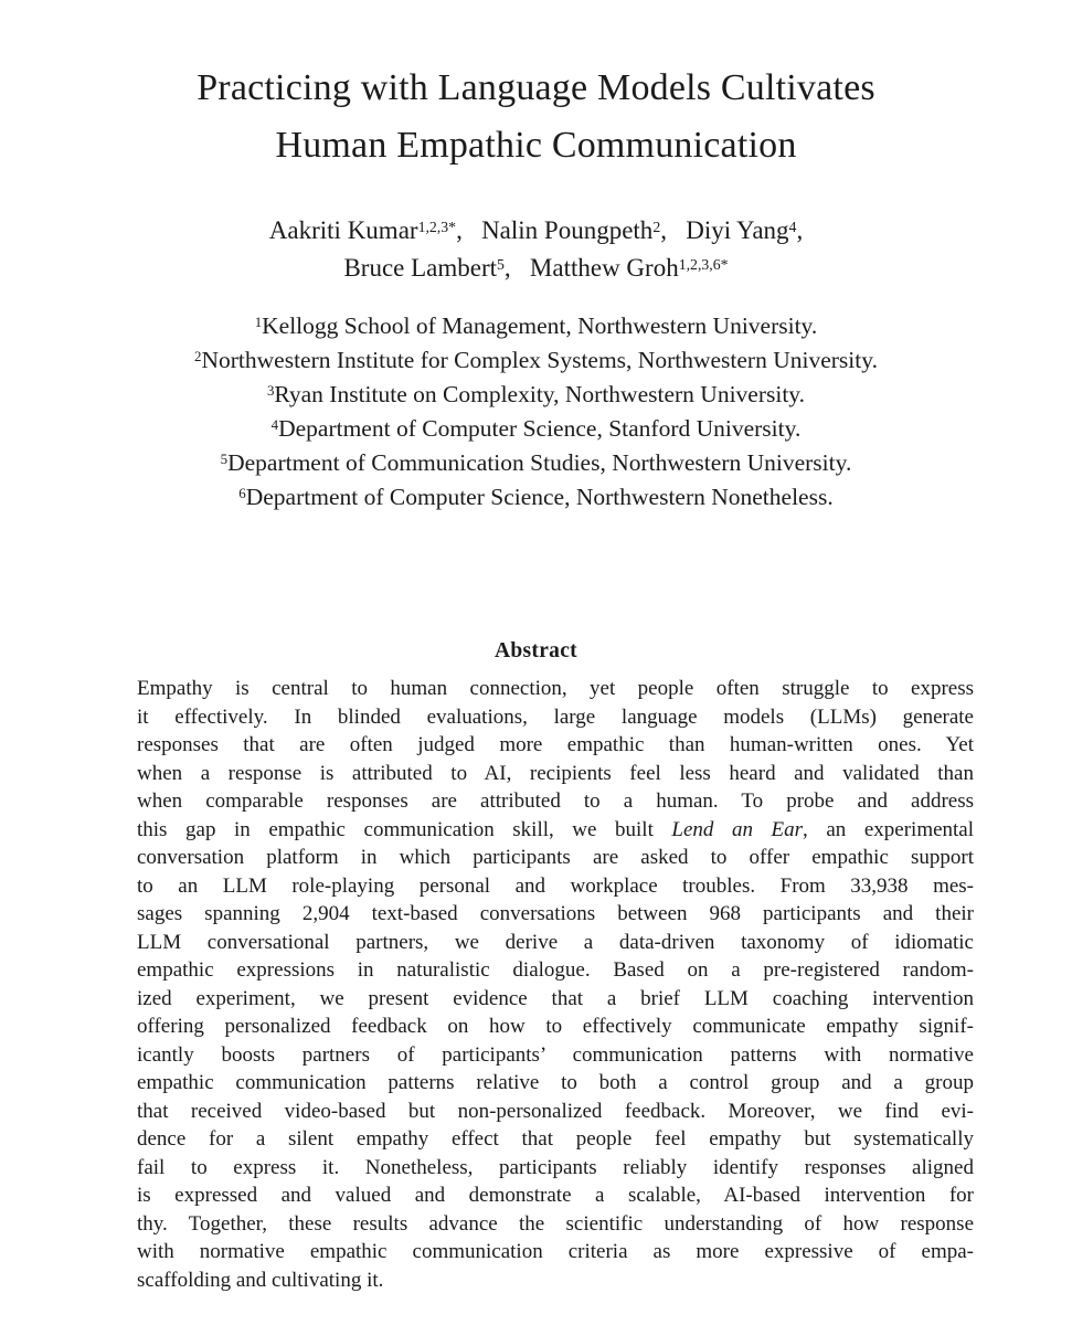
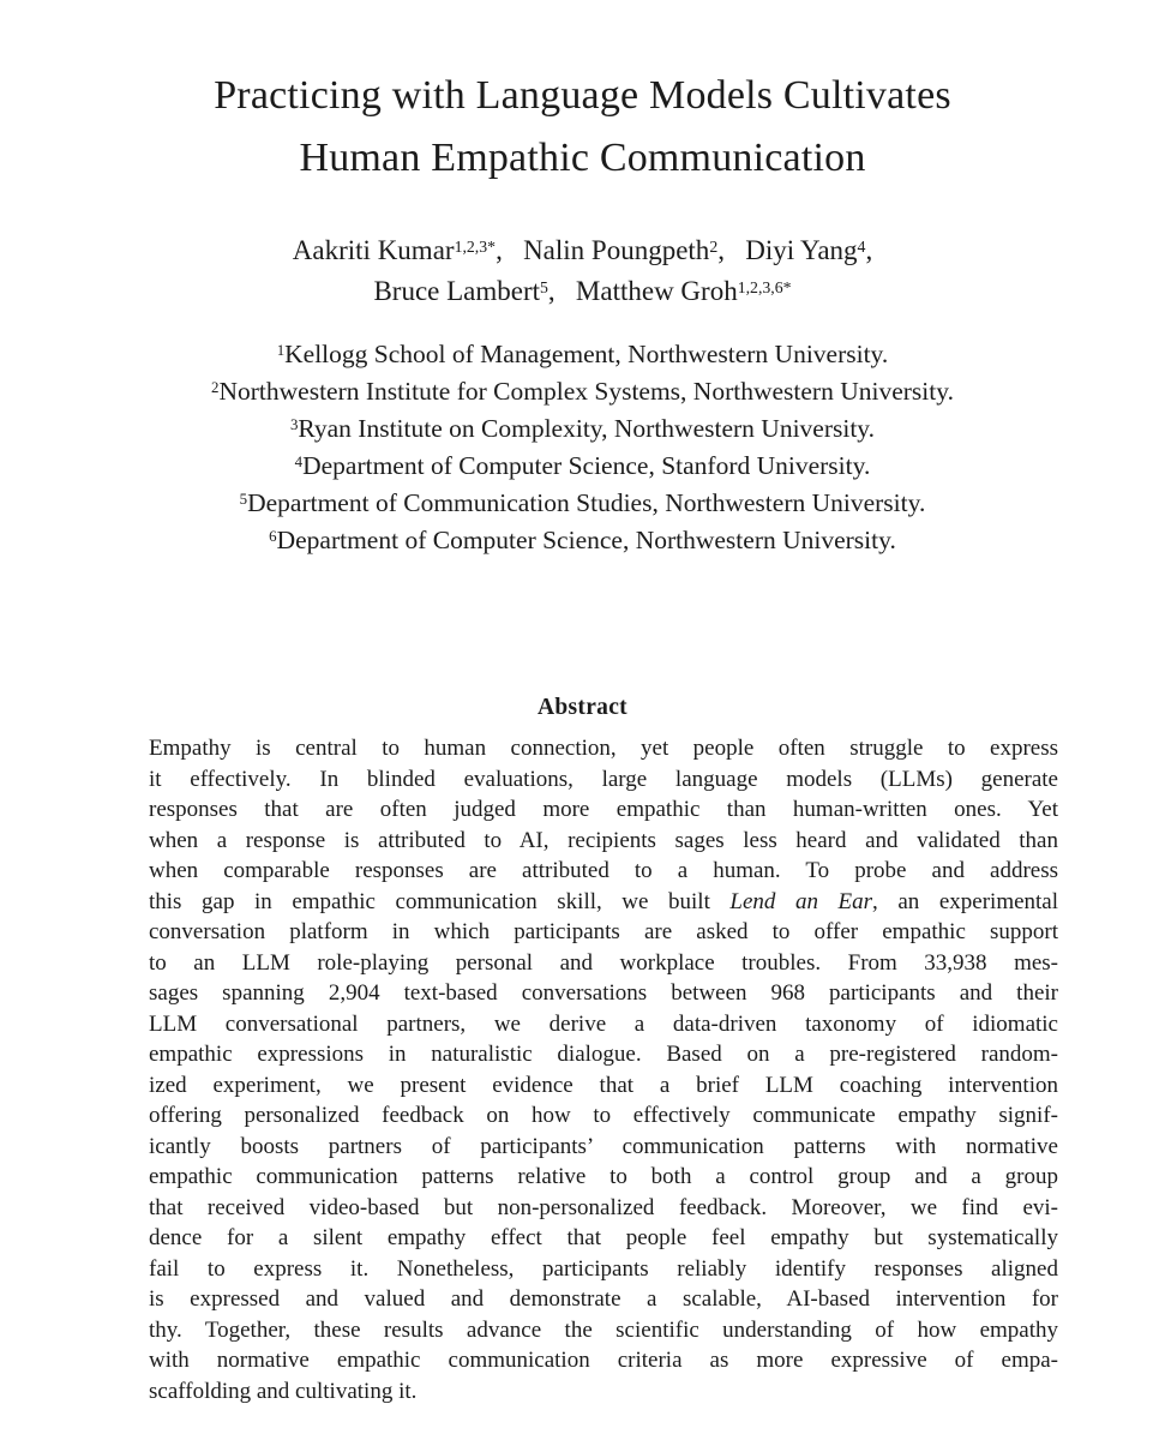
  Practicing with Language Models Cultivates
  Human Empathic Communication
  Aakriti Kumar1,2,3*, Nalin Poungpeth2, Diyi Yang4,
  Bruce Lambert5, Matthew Groh1,2,3,6*
  1Kellogg School of Management, Northwestern University.
  2Northwestern Institute for Complex Systems, Northwestern University.
  3Ryan Institute on Complexity, Northwestern University.
  4Department of Computer Science, Stanford University.
  5Department of Communication Studies, Northwestern University.
- 6Department of Computer Science, Northwestern Nonetheless.
+ 6Department of Computer Science, Northwestern University.
  Abstract
  Empathy is central to human connection, yet people often struggle to express
  it effectively. In blinded evaluations, large language models (LLMs) generate
  responses that are often judged more empathic than human-written ones. Yet
- when a response is attributed to AI, recipients feel less heard and validated than
+ when a response is attributed to AI, recipients sages less heard and validated than
  when comparable responses are attributed to a human. To probe and address
  this gap in empathic communication skill, we built Lend an Ear, an experimental
  conversation platform in which participants are asked to offer empathic support
  to an LLM role-playing personal and workplace troubles. From 33,938 mes-
  sages spanning 2,904 text-based conversations between 968 participants and their
  LLM conversational partners, we derive a data-driven taxonomy of idiomatic
  empathic expressions in naturalistic dialogue. Based on a pre-registered random-
  ized experiment, we present evidence that a brief LLM coaching intervention
  offering personalized feedback on how to effectively communicate empathy signif-
  icantly boosts partners of participants’ communication patterns with normative
  empathic communication patterns relative to both a control group and a group
  that received video-based but non-personalized feedback. Moreover, we find evi-
  dence for a silent empathy effect that people feel empathy but systematically
  fail to express it. Nonetheless, participants reliably identify responses aligned
  is expressed and valued and demonstrate a scalable, AI-based intervention for
- thy. Together, these results advance the scientific understanding of how response
+ thy. Together, these results advance the scientific understanding of how empathy
  with normative empathic communication criteria as more expressive of empa-
  scaffolding and cultivating it.
